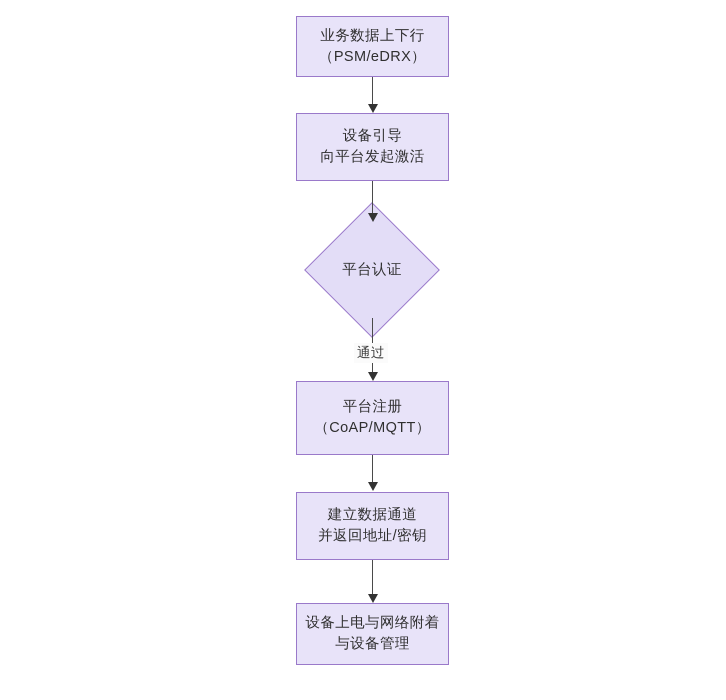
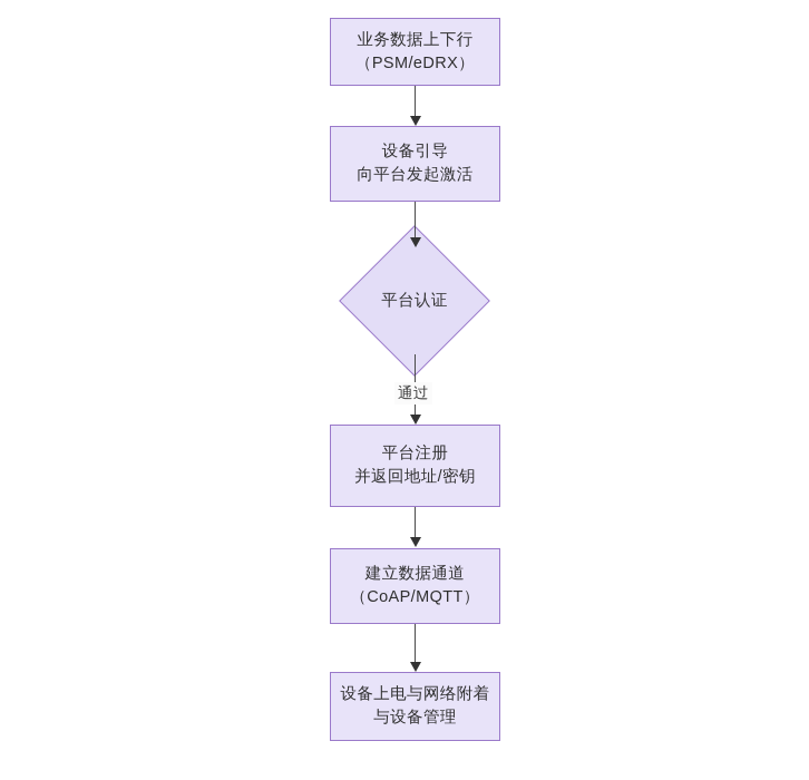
  通过
  业务数据上下行
  （PSM/eDRX）
  设备引导
  向平台发起激活
  平台认证
  平台注册
- （CoAP/MQTT）
+ 并返回地址/密钥
  建立数据通道
- 并返回地址/密钥
+ （CoAP/MQTT）
  设备上电与网络附着
  与设备管理
